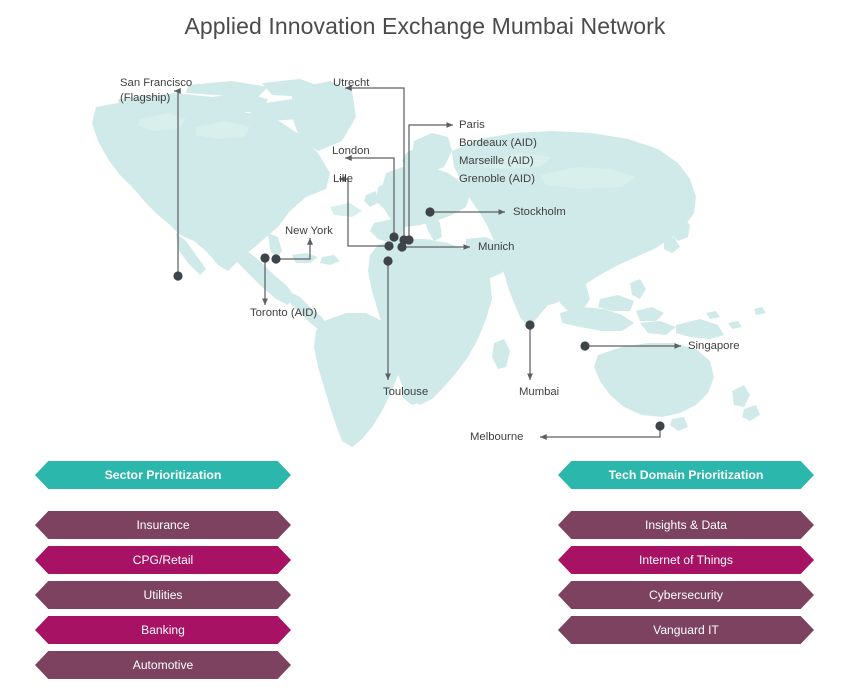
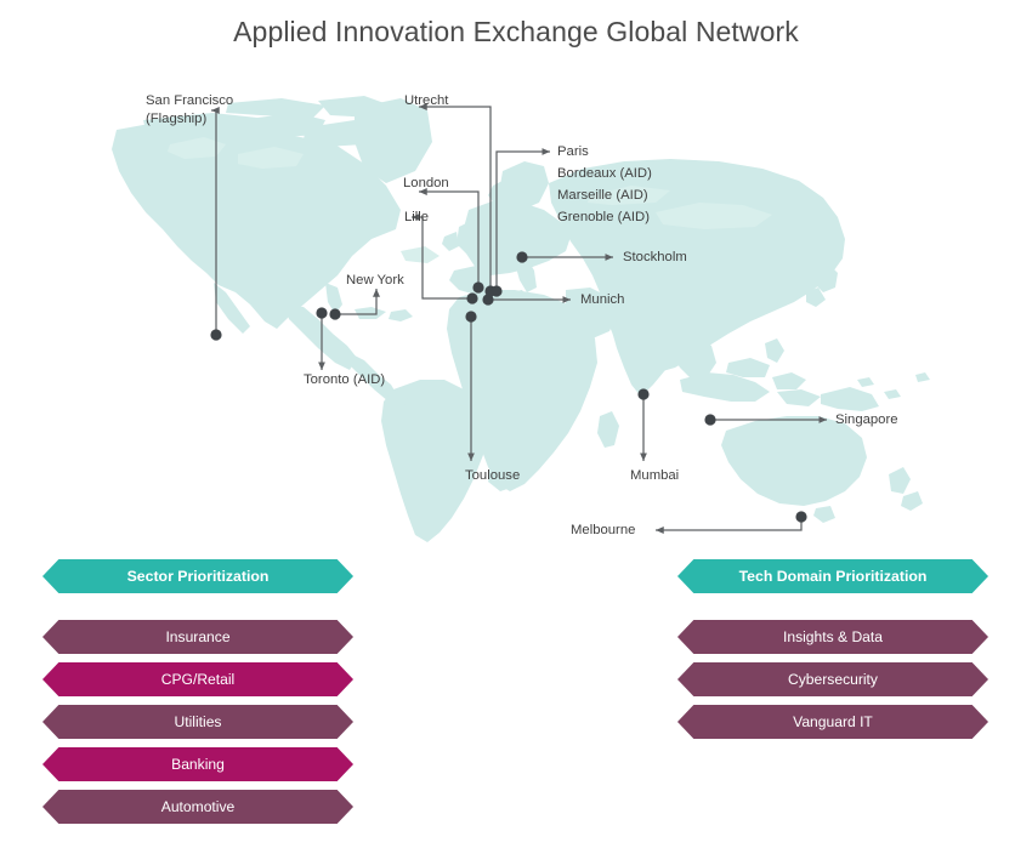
- Applied Innovation Exchange Mumbai Network
+ Applied Innovation Exchange Global Network
  San Francisco
  (Flagship)
  Toronto (AID)
  New York
  Utrecht
  London
  Lille
  Paris
  Bordeaux (AID)
  Marseille (AID)
  Grenoble (AID)
  Stockholm
  Munich
  Toulouse
  Mumbai
  Singapore
  Melbourne
  Sector Prioritization
  Insurance
  CPG/Retail
  Utilities
  Banking
  Automotive
  Tech Domain Prioritization
  Insights & Data
- Internet of Things
  Cybersecurity
  Vanguard IT
